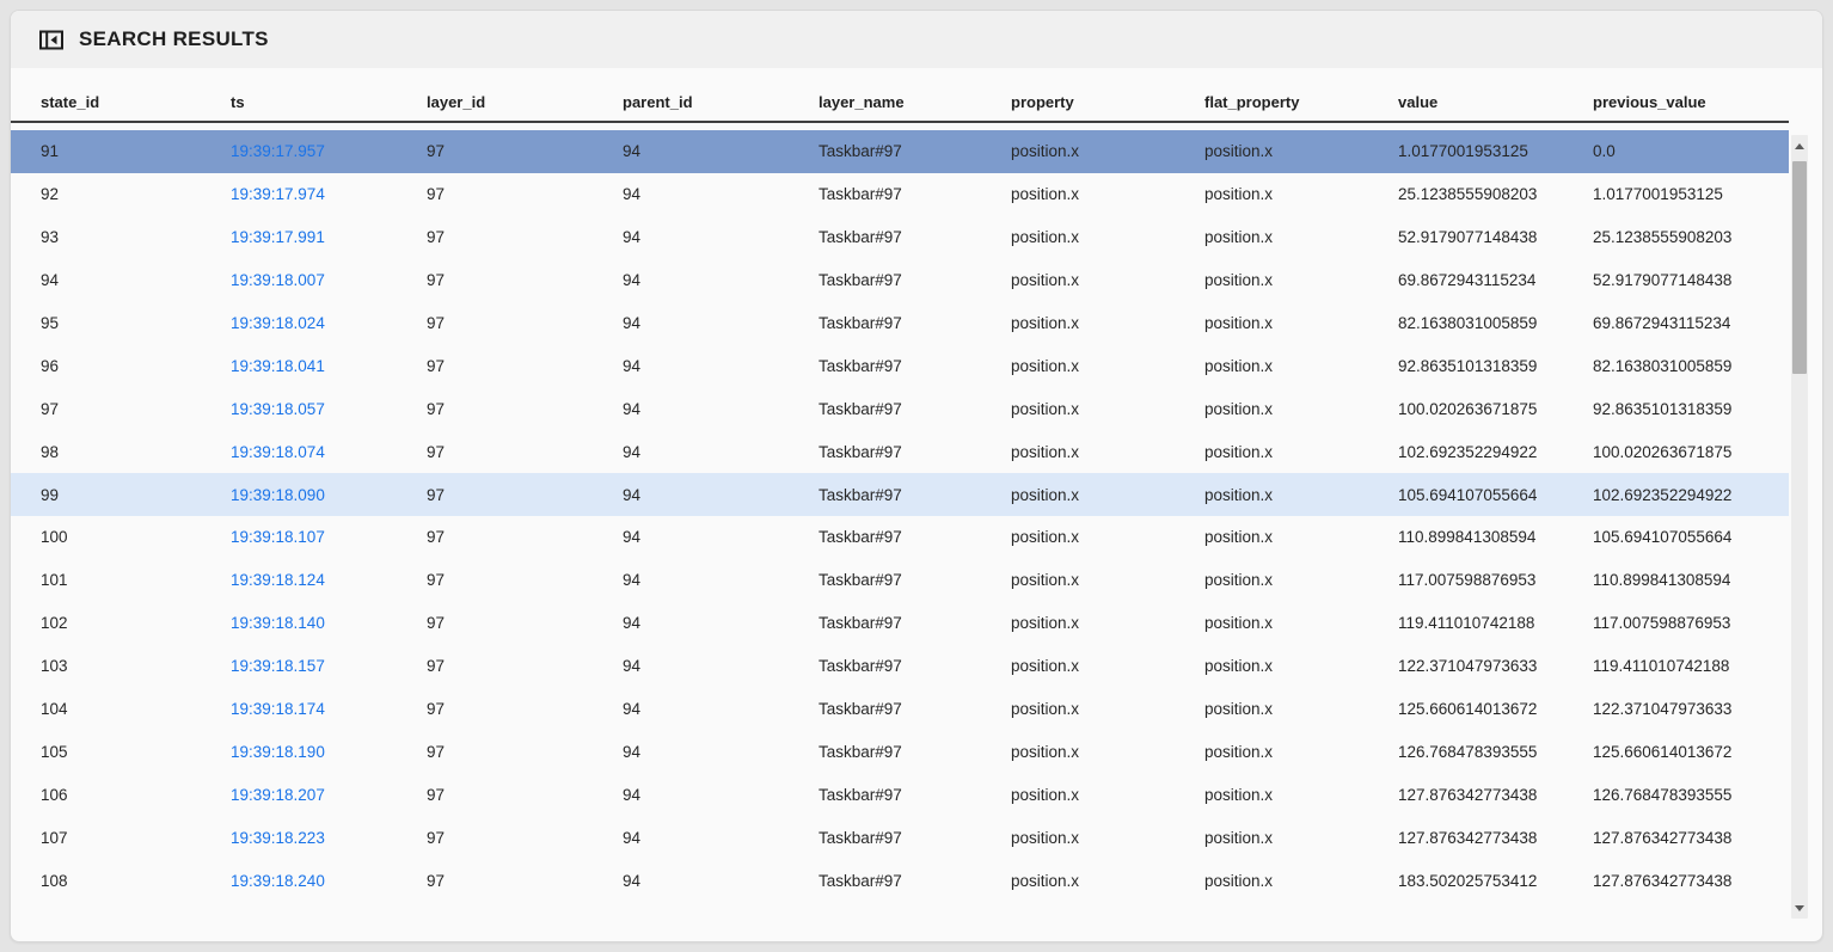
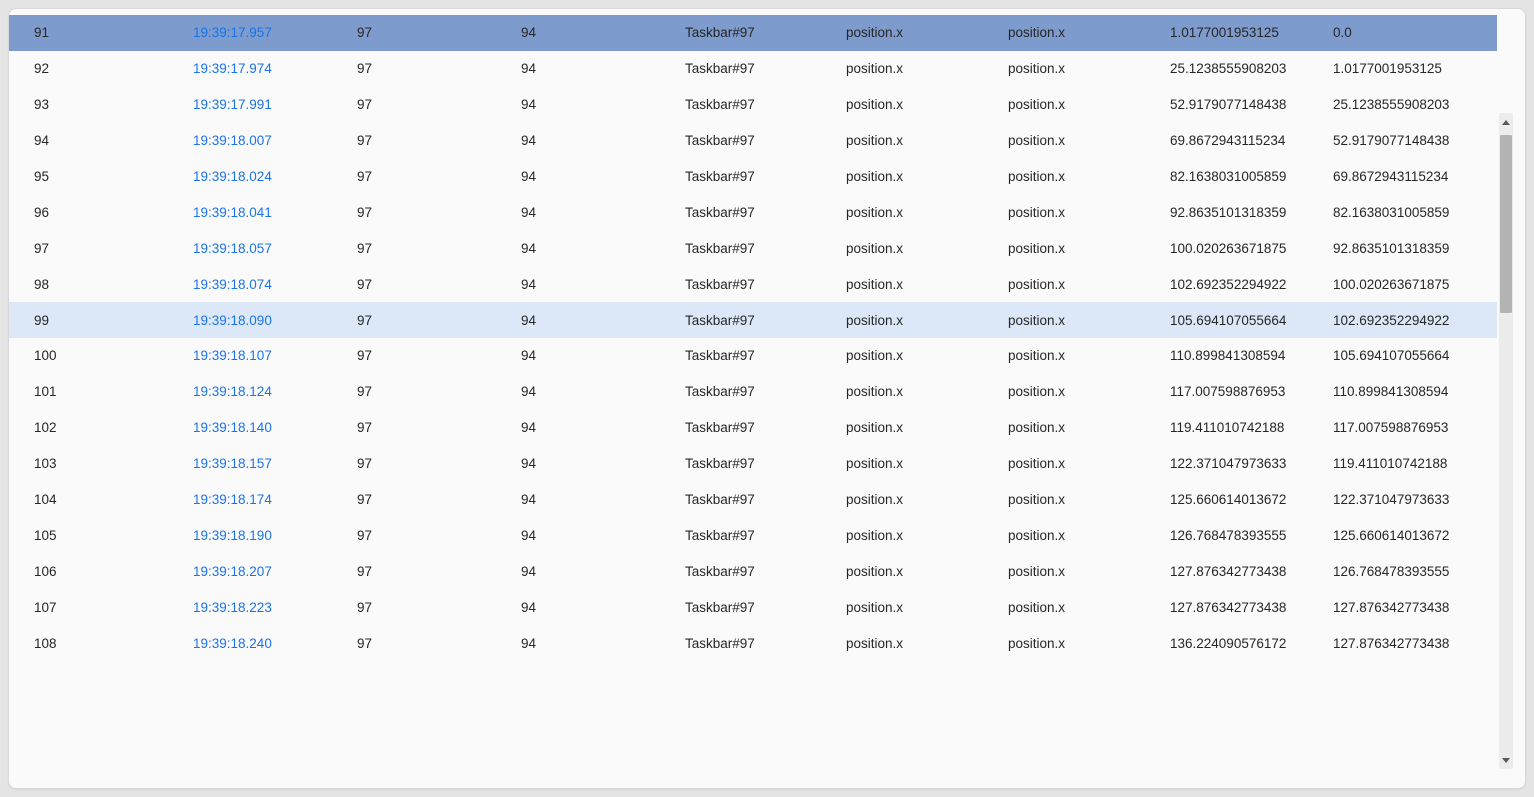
- SEARCH RESULTS
- state_id
- ts
- layer_id
- parent_id
- layer_name
- property
- flat_property
- value
- previous_value
  91
  19:39:17.957
  97
  94
  Taskbar#97
  position.x
  position.x
  1.0177001953125
  0.0
  92
  19:39:17.974
  97
  94
  Taskbar#97
  position.x
  position.x
  25.1238555908203
  1.0177001953125
  93
  19:39:17.991
  97
  94
  Taskbar#97
  position.x
  position.x
  52.9179077148438
  25.1238555908203
  94
  19:39:18.007
  97
  94
  Taskbar#97
  position.x
  position.x
  69.8672943115234
  52.9179077148438
  95
  19:39:18.024
  97
  94
  Taskbar#97
  position.x
  position.x
  82.1638031005859
  69.8672943115234
  96
  19:39:18.041
  97
  94
  Taskbar#97
  position.x
  position.x
  92.8635101318359
  82.1638031005859
  97
  19:39:18.057
  97
  94
  Taskbar#97
  position.x
  position.x
  100.020263671875
  92.8635101318359
  98
  19:39:18.074
  97
  94
  Taskbar#97
  position.x
  position.x
  102.692352294922
  100.020263671875
  99
  19:39:18.090
  97
  94
  Taskbar#97
  position.x
  position.x
  105.694107055664
  102.692352294922
  100
  19:39:18.107
  97
  94
  Taskbar#97
  position.x
  position.x
  110.899841308594
  105.694107055664
  101
  19:39:18.124
  97
  94
  Taskbar#97
  position.x
  position.x
  117.007598876953
  110.899841308594
  102
  19:39:18.140
  97
  94
  Taskbar#97
  position.x
  position.x
  119.411010742188
  117.007598876953
  103
  19:39:18.157
  97
  94
  Taskbar#97
  position.x
  position.x
  122.371047973633
  119.411010742188
  104
  19:39:18.174
  97
  94
  Taskbar#97
  position.x
  position.x
  125.660614013672
  122.371047973633
  105
  19:39:18.190
  97
  94
  Taskbar#97
  position.x
  position.x
  126.768478393555
  125.660614013672
  106
  19:39:18.207
  97
  94
  Taskbar#97
  position.x
  position.x
  127.876342773438
  126.768478393555
  107
  19:39:18.223
  97
  94
  Taskbar#97
  position.x
  position.x
  127.876342773438
  127.876342773438
  108
  19:39:18.240
  97
  94
  Taskbar#97
  position.x
  position.x
- 183.502025753412
+ 136.224090576172
  127.876342773438
